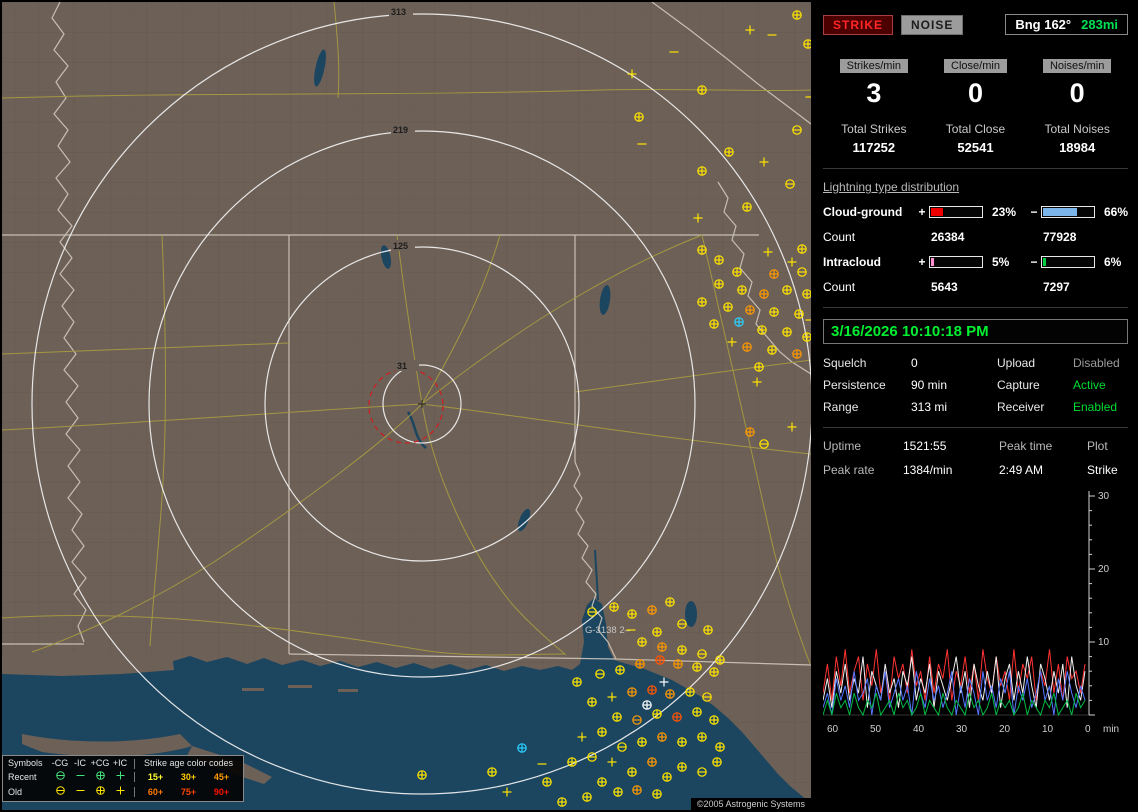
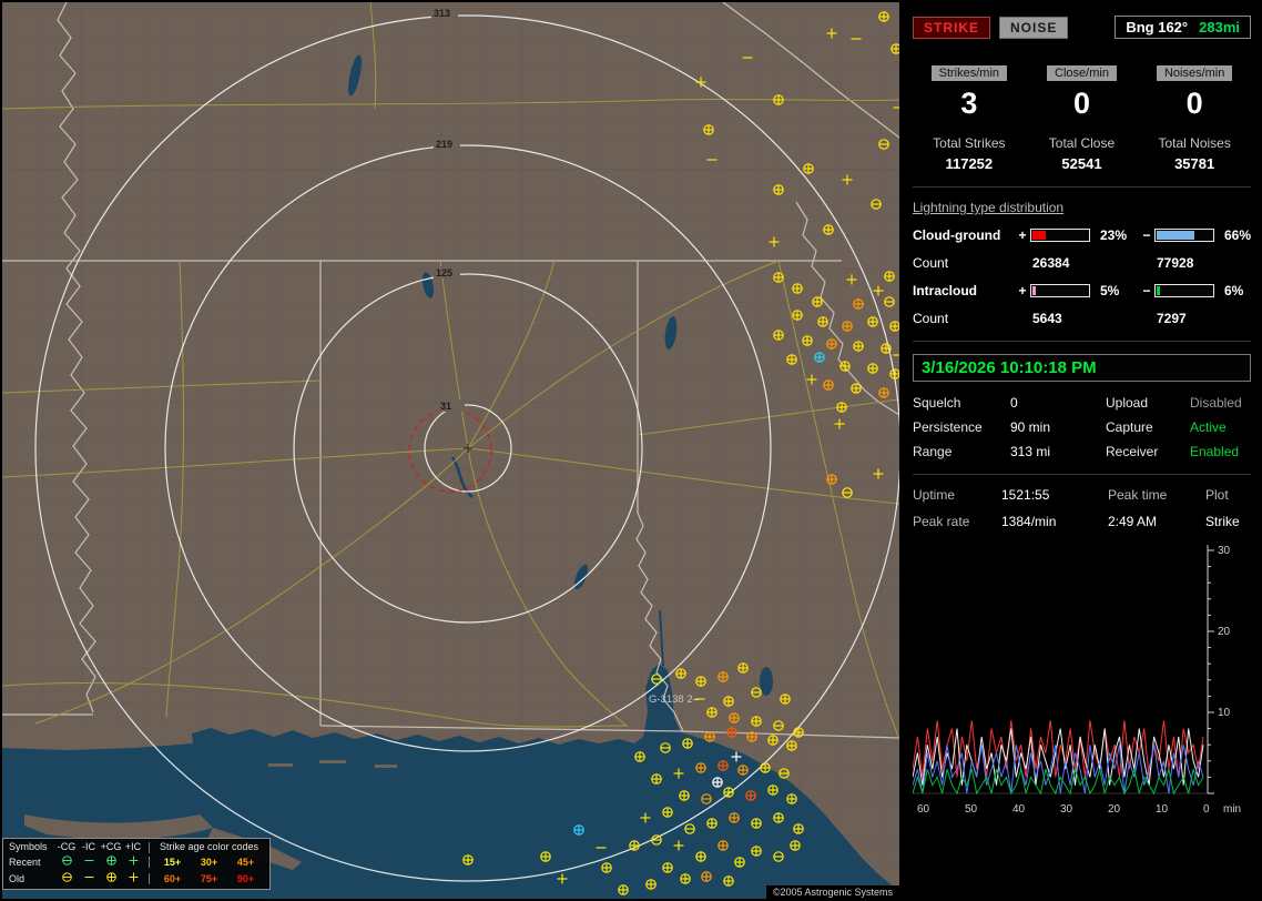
  31
  125
  219
  313
  G-3138 2
  Symbols
  -CG
  -IC
  +CG
  +IC
  Strike age color codes
  Recent
  15+
  30+
  45+
  Old
  60+
  75+
  90+
  ©2005 Astrogenic Systems
  STRIKE
  NOISE
  Bng 162°
  283mi
  Strikes/min
  Close/min
  Noises/min
  3
  0
  0
  Total Strikes
  Total Close
  Total Noises
  117252
  52541
- 18984
+ 35781
  Lightning type distribution
  Cloud-ground
  +
  23%
  −
  66%
  Count
  26384
  77928
  Intracloud
  +
  5%
  −
  6%
  Count
  5643
  7297
  3/16/2026 10:10:18 PM
  Squelch
  0
  Upload
  Disabled
  Persistence
  90 min
  Capture
  Active
  Range
  313 mi
  Receiver
  Enabled
  Uptime
  1521:55
  Peak time
  Plot
  Peak rate
  1384/min
  2:49 AM
  Strike
  30
  20
  10
  60
  50
  40
  30
  20
  10
  0
  min
